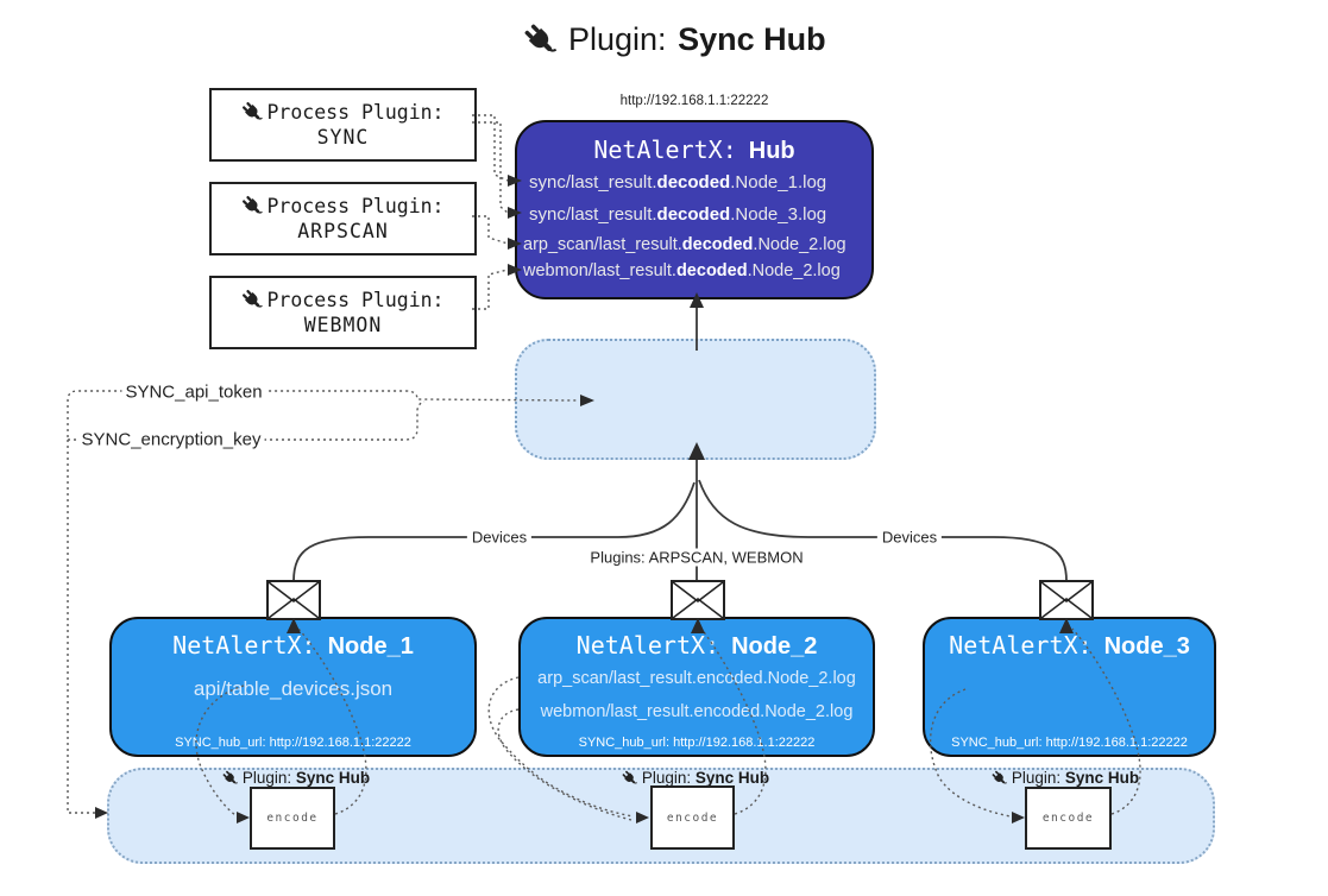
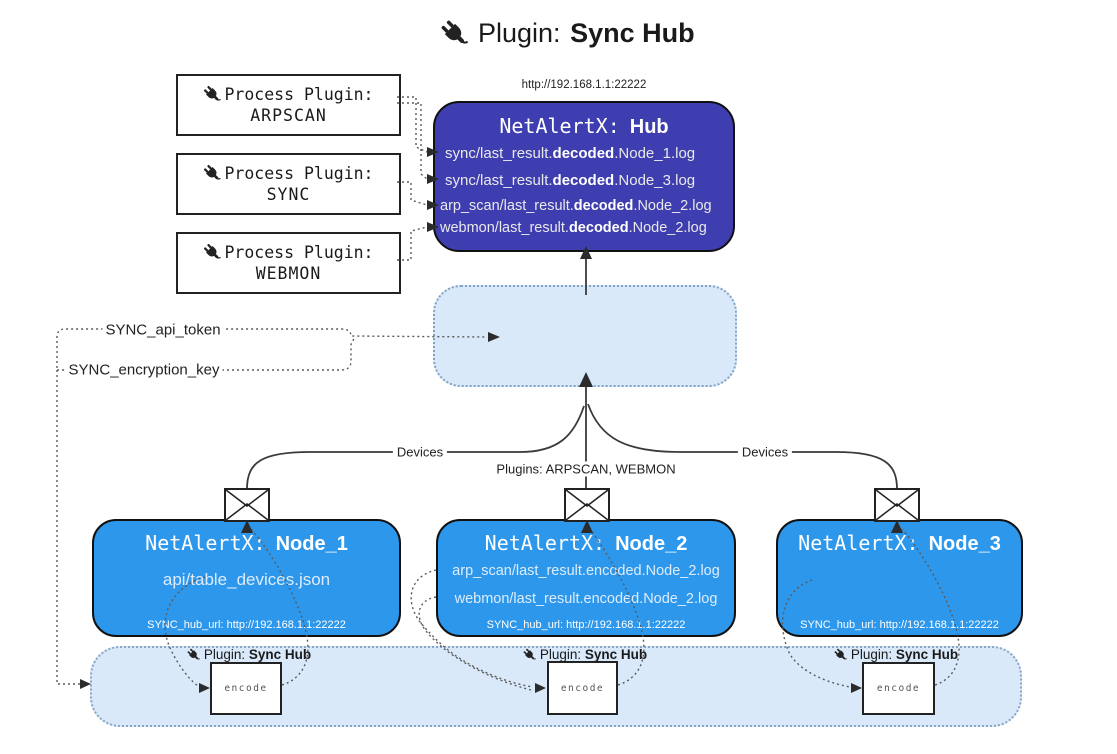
  Plugin: Sync Hub
  Process Plugin:
- SYNC
+ ARPSCAN
  Process Plugin:
- ARPSCAN
+ SYNC
  Process Plugin:
  WEBMON
  http://192.168.1.1:22222
  NetAlertX: Hub
  sync/last_result.decoded.Node_1.log
  sync/last_result.decoded.Node_3.log
  arp_scan/last_result.decoded.Node_2.log
  webmon/last_result.decoded.Node_2.log
  NetAlertX: Node_1
  api/tble_devices.json
  SYNC_hub_url: http://192.168.1.1:22222
  NetAlertX: Node_2
  arp_scan/last_result.encoded.Node_2.log
  webmon/last_result.encoded.Node_2.log
  SYNC_hub_url: http://192.168.1.1:22222
  NetAlertX: Node_3
  SYNC_hub_url: http://192.168.1.1:22222
  Plugin: Sync Hub
  encode
  Plugin: Sync Hub
  encode
  Plugin: Sync Hub
  encode
  SYNC_api_token
  SYNC_encryption_key
  Devices
  Devices
  Plugins: ARPSCAN, WEBMON
